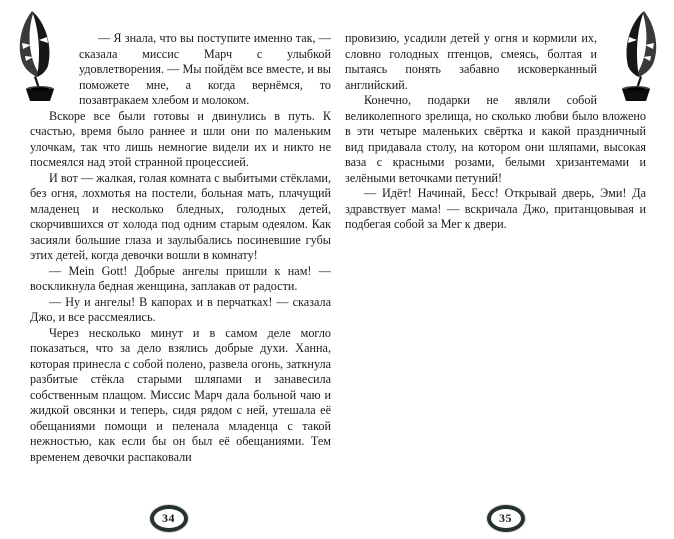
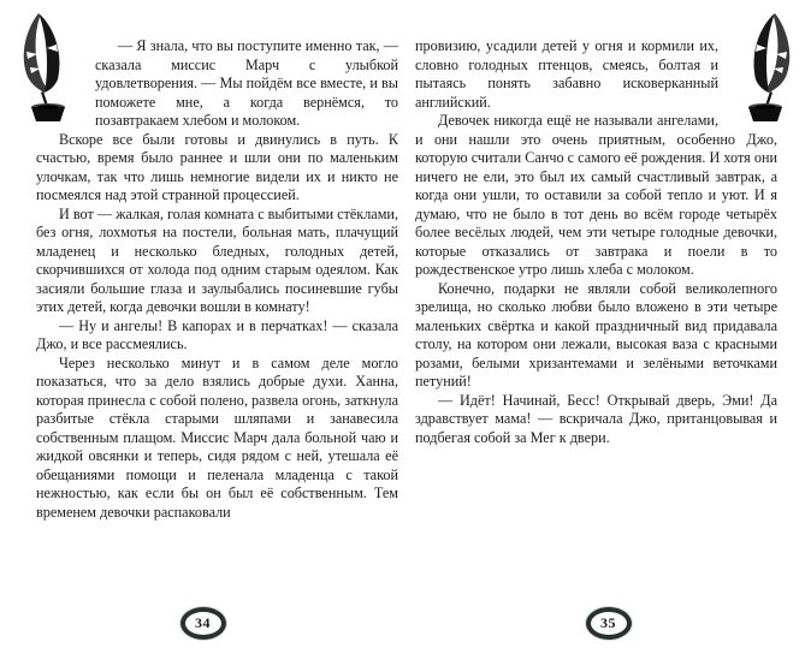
  — Я знала, что вы поступите именно так, — сказала миссис Марч с улыбкой удовлетворения. — Мы пойдём все вместе, и вы поможете мне, а когда вернёмся, то позавтракаем хлебом и молоком.
  Вскоре все были готовы и двинулись в путь. К счастью, время было раннее и шли они по маленьким улочкам, так что лишь немногие видели их и никто не посмеялся над этой странной процессией.
  И вот — жалкая, голая комната с выбитыми стёклами, без огня, лохмотья на постели, больная мать, плачущий младенец и несколько бледных, голодных детей, скорчившихся от холода под одним старым одеялом. Как засияли большие глаза и заулыбались посиневшие губы этих детей, когда девочки вошли в комнату!
- — Mein Gott! Добрые ангелы пришли к нам! — воскликнула бедная женщина, заплакав от радости.
  — Ну и ангелы! В капорах и в перчатках! — сказала Джо, и все рассмеялись.
- Через несколько минут и в самом деле могло показаться, что за дело взялись добрые духи. Ханна, которая принесла с собой полено, развела огонь, заткнула разбитые стёкла старыми шляпами и занавесила собственным плащом. Миссис Марч дала больной чаю и жидкой овсянки и теперь, сидя рядом с ней, утешала её обещаниями помощи и пеленала младенца с такой нежностью, как если бы он был её обещаниями. Тем временем девочки распаковали
+ Через несколько минут и в самом деле могло показаться, что за дело взялись добрые духи. Ханна, которая принесла с собой полено, развела огонь, заткнула разбитые стёкла старыми шляпами и занавесила собственным плащом. Миссис Марч дала больной чаю и жидкой овсянки и теперь, сидя рядом с ней, утешала её обещаниями помощи и пеленала младенца с такой нежностью, как если бы он был её собственным. Тем временем девочки распаковали
  34
  провизию, усадили детей у огня и кормили их, словно голодных птенцов, смеясь, болтая и пытаясь понять забавно исковерканный английский.
+ Девочек никогда ещё не называли ангелами, и они нашли это очень приятным, особенно Джо, которую считали Санчо с самого её рождения. И хотя они ничего не ели, это был их самый счастливый завтрак, а когда они ушли, то оставили за собой тепло и уют. И я думаю, что не было в тот день во всём городе четырёх более весёлых людей, чем эти четыре голодные девочки, которые отказались от завтрака и поели в то рождественское утро лишь хлеба с молоком.
- Конечно, подарки не являли собой великолепного зрелища, но сколько любви было вложено в эти четыре маленьких свёртка и какой праздничный вид придавала столу, на котором они шляпами, высокая ваза с красными розами, белыми хризантемами и зелёными веточками петуний!
+ Конечно, подарки не являли собой великолепного зрелища, но сколько любви было вложено в эти четыре маленьких свёртка и какой праздничный вид придавала столу, на котором они лежали, высокая ваза с красными розами, белыми хризантемами и зелёными веточками петуний!
  — Идёт! Начинай, Бесс! Открывай дверь, Эми! Да здравствует мама! — вскричала Джо, пританцовывая и подбегая собой за Мег к двери.
  35
